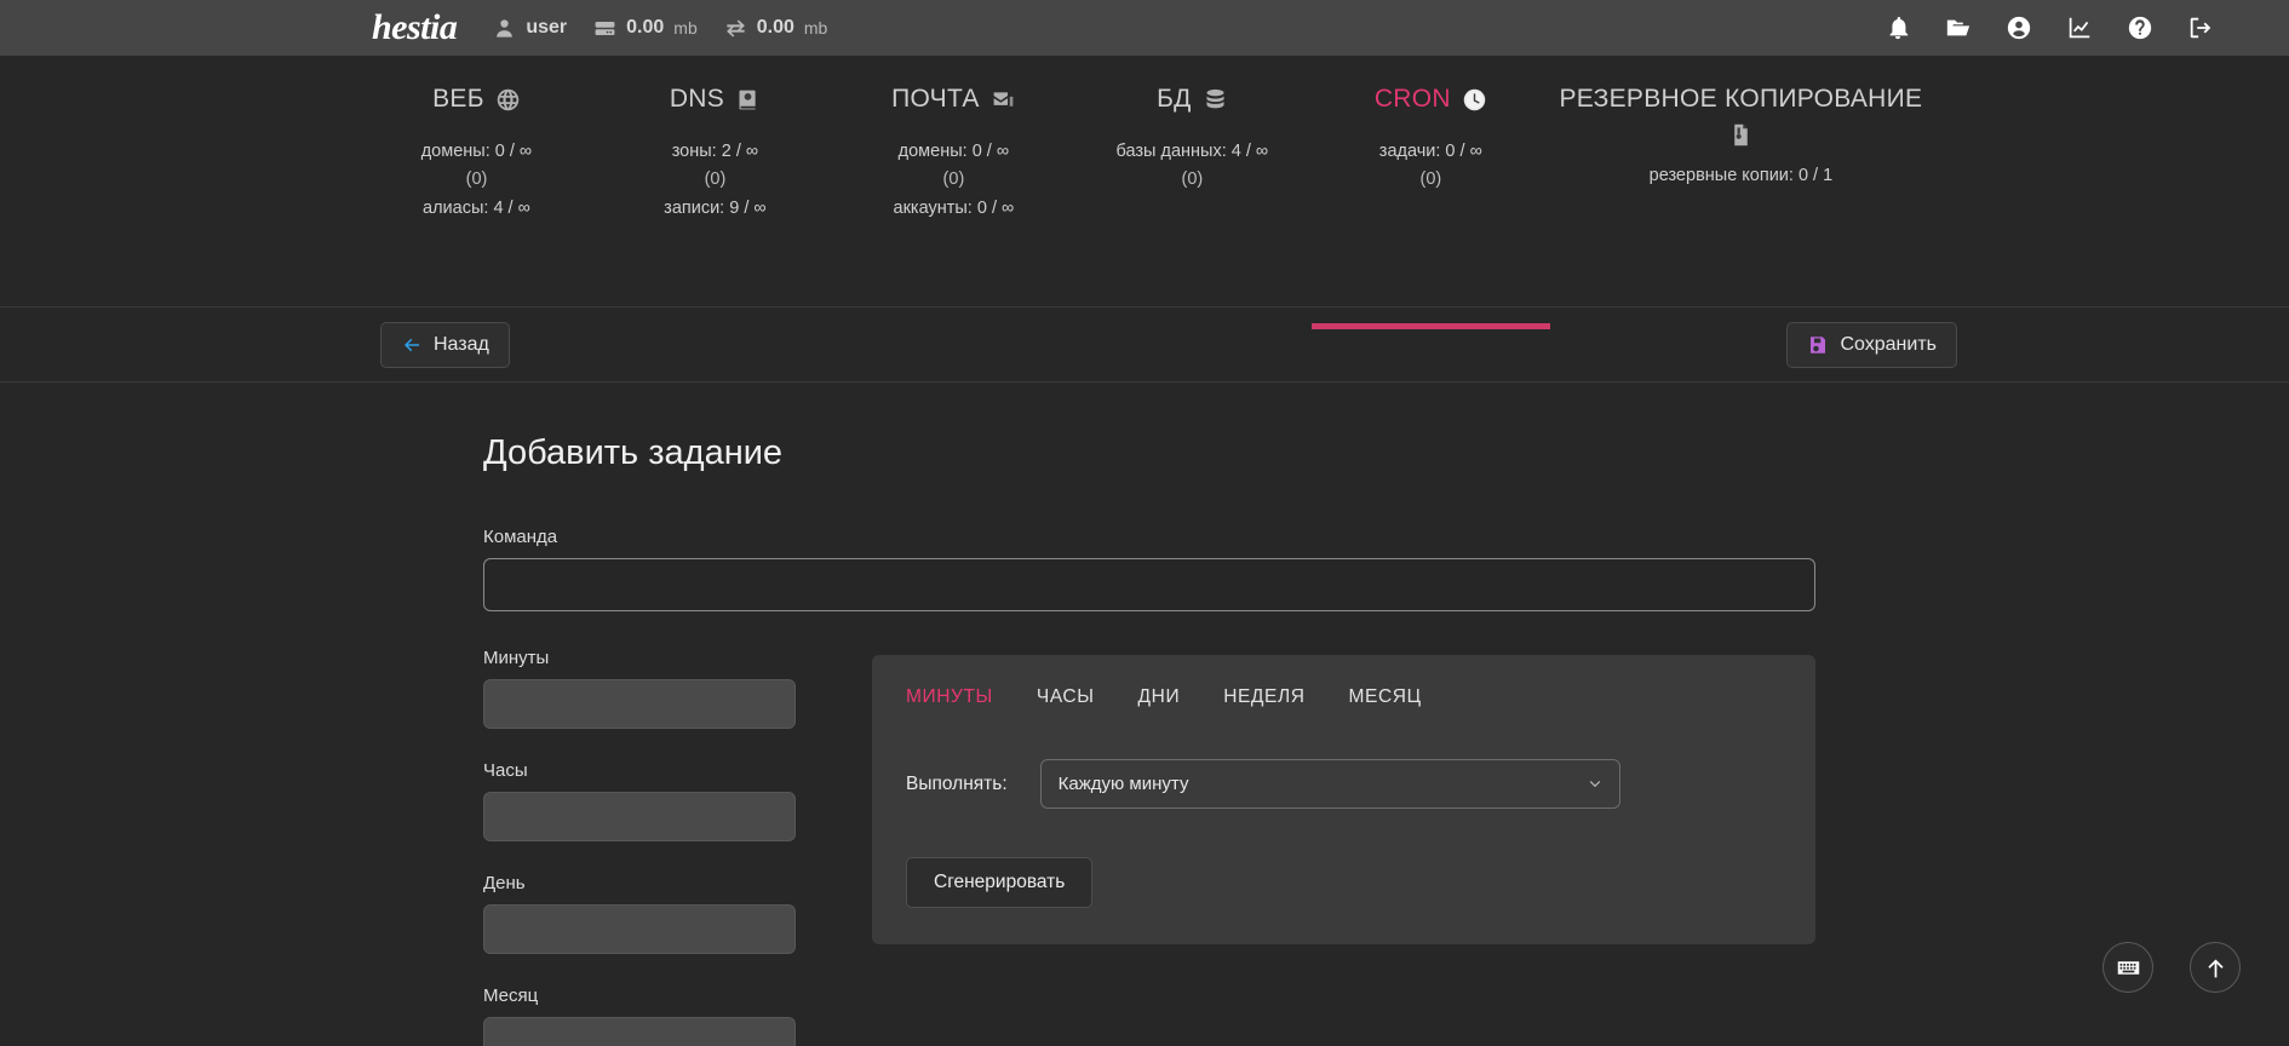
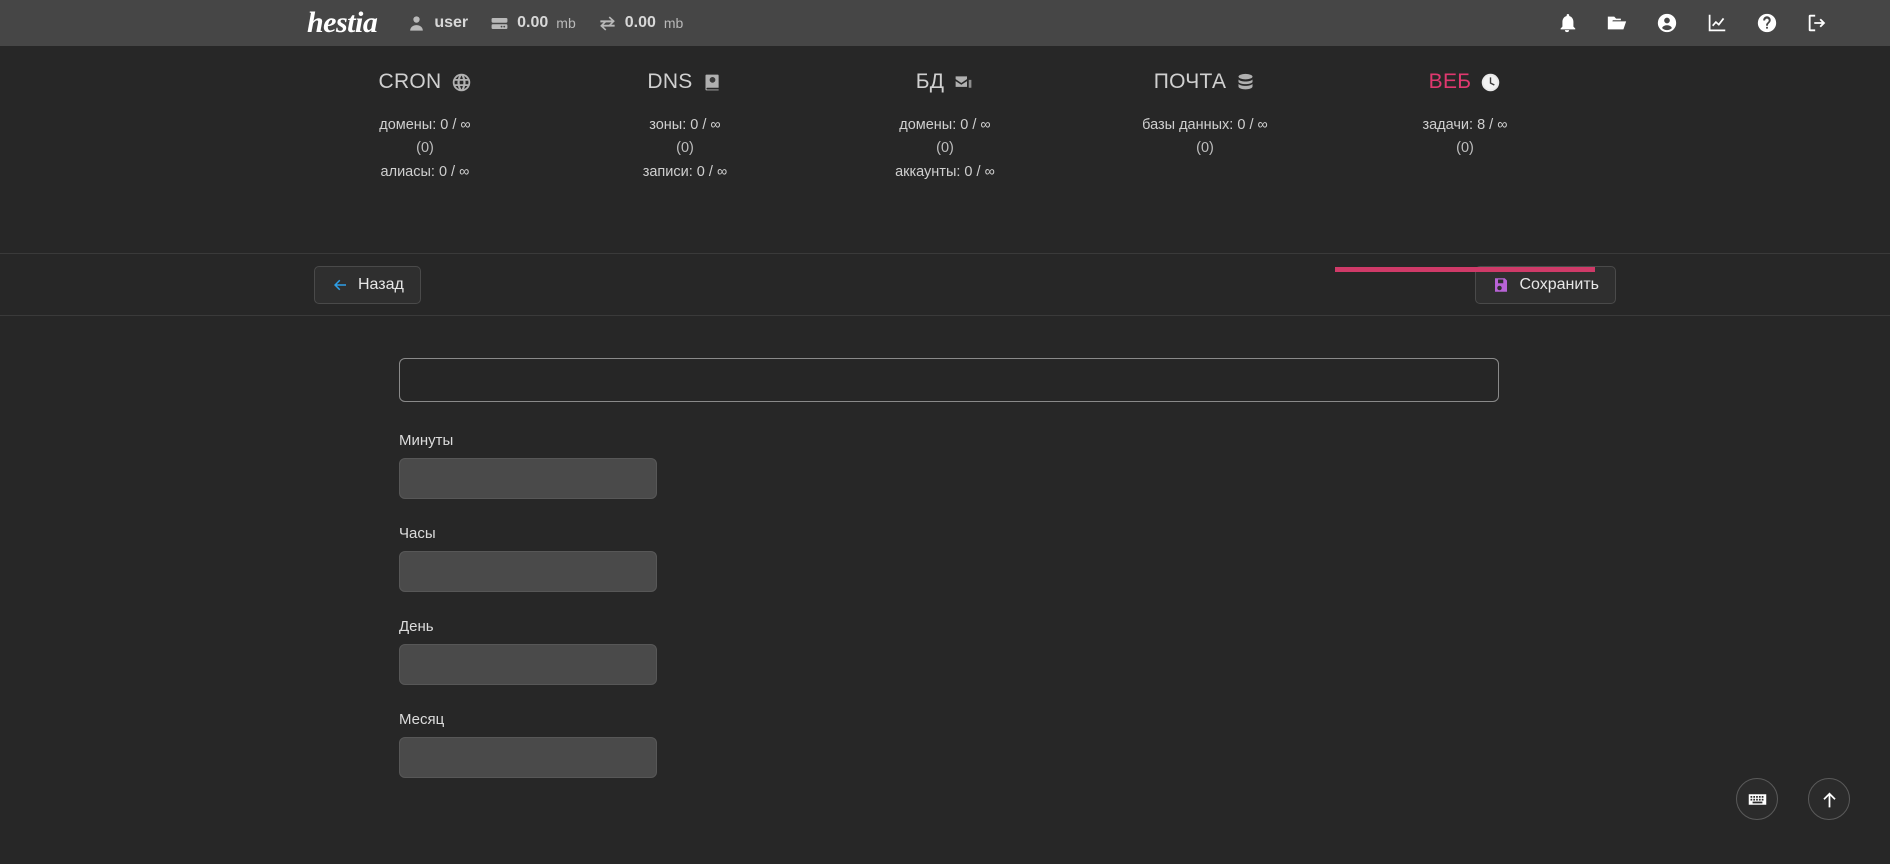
  hestia
  user
  0.00
  mb
  0.00
  mb
- ВЕБ
+ CRON
  домены: 0 / ∞
  (0)
- алиасы: 4 / ∞
+ алиасы: 0 / ∞
  DNS
- зоны: 2 / ∞
+ зоны: 0 / ∞
  (0)
- записи: 9 / ∞
+ записи: 0 / ∞
- ПОЧТА
+ БД
  домены: 0 / ∞
  (0)
  аккаунты: 0 / ∞
- БД
+ ПОЧТА
- базы данных: 4 / ∞
+ базы данных: 0 / ∞
  (0)
- CRON
+ ВЕБ
- задачи: 0 / ∞
+ задачи: 8 / ∞
  (0)
- РЕЗЕРВНОЕ КОПИРОВАНИЕ
- резервные копии: 0 / 1
  Назад
  Сохранить
- Добавить задание
- Команда
  Минуты
  Часы
  День
  Месяц
- МИНУТЫ
- ЧАСЫ
- ДНИ
- НЕДЕЛЯ
- МЕСЯЦ
- Выполнять:
- Каждую минуту
- Сгенерировать
